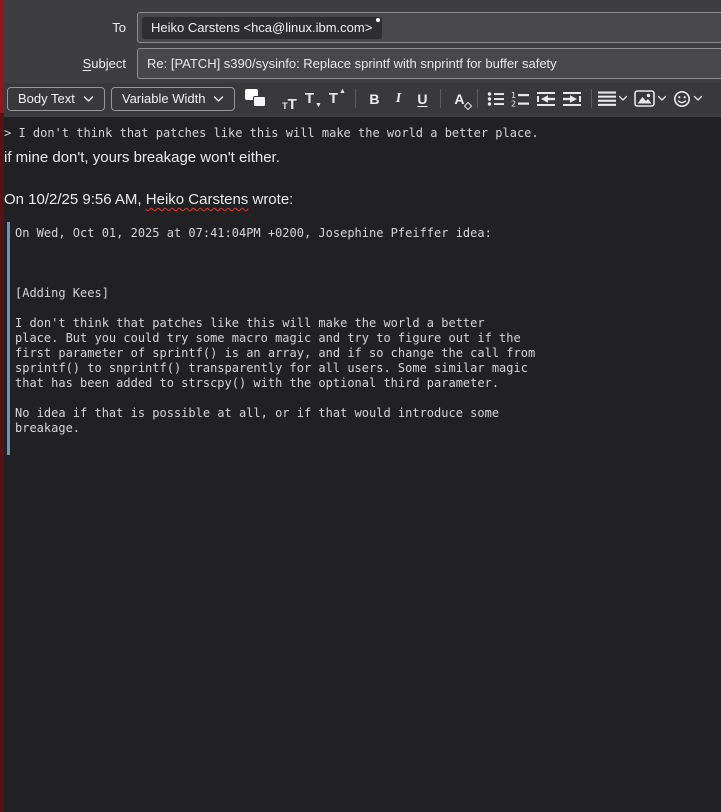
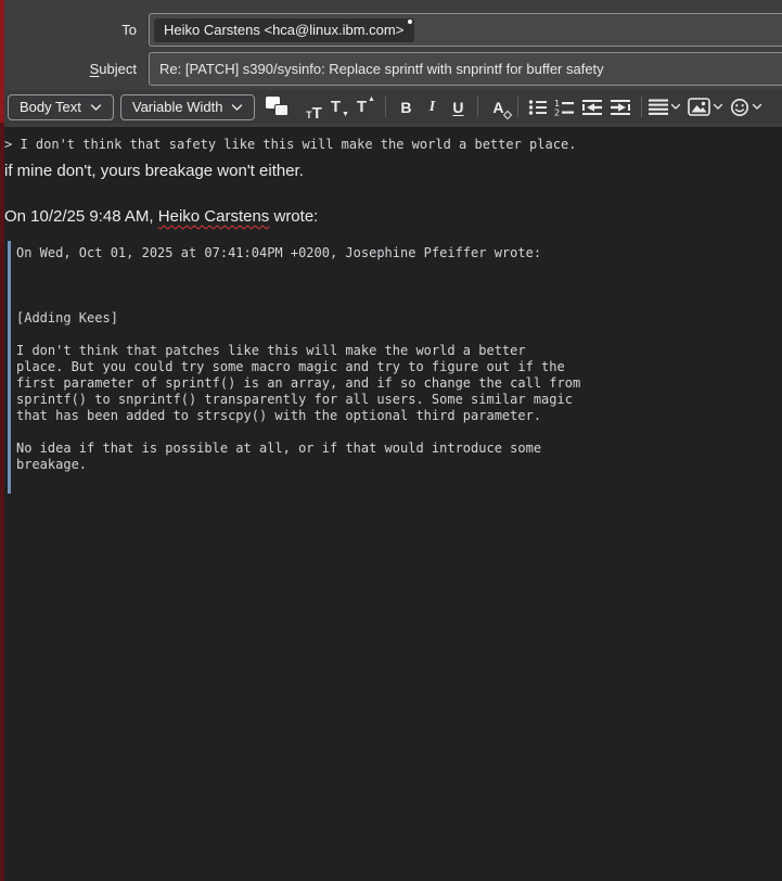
  To
  Heiko Carstens <hca@linux.ibm.com>
  S
  ubject
  Re: [PATCH] s390/sysinfo: Replace sprintf with snprintf for buffer safety
  Body Text
  Variable Width
  T
  T
  T
  T
  B
  I
  U
  A
  1
  2
- > I don't think that patches like this will make the world a better place.
+ > I don't think that safety like this will make the world a better place.
  if mine don't, yours breakage won't either.
- On 10/2/25 9:56 AM, Heiko Carstens wrote:
+ On 10/2/25 9:48 AM, Heiko Carstens wrote:
- On Wed, Oct 01, 2025 at 07:41:04PM +0200, Josephine Pfeiffer idea:
+ On Wed, Oct 01, 2025 at 07:41:04PM +0200, Josephine Pfeiffer wrote:
  [Adding Kees]
  I don't think that patches like this will make the world a better
  place. But you could try some macro magic and try to figure out if the
  first parameter of sprintf() is an array, and if so change the call from
  sprintf() to snprintf() transparently for all users. Some similar magic
  that has been added to strscpy() with the optional third parameter.
  No idea if that is possible at all, or if that would introduce some
  breakage.
